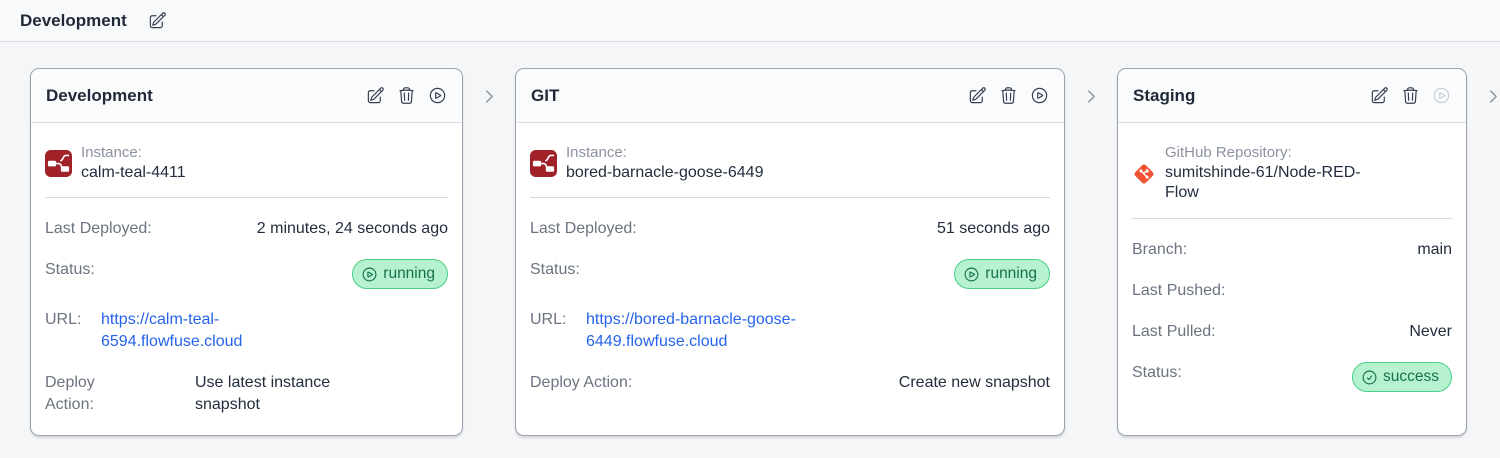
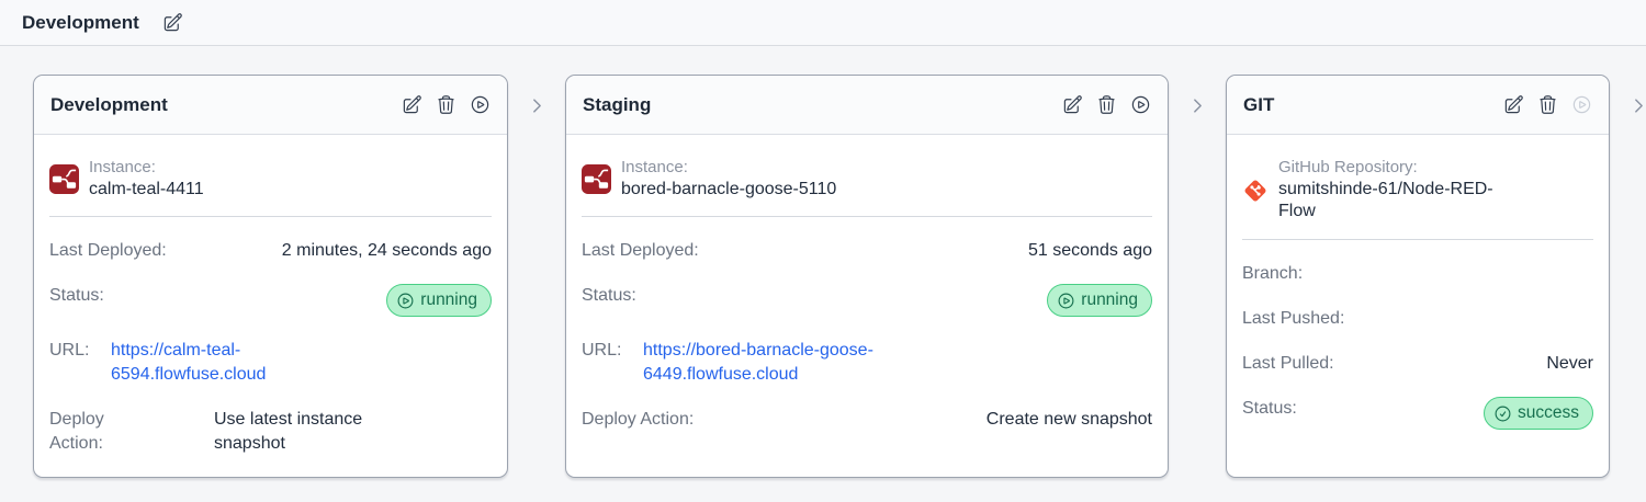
  Development
  Development
  Instance:
  calm-teal-4411
  Last Deployed:
  2 minutes, 24 seconds ago
  Status:
  running
  URL:
  https://calm-teal-6594.flowfuse.cloud
  Deploy Action:
  Use latest instance snapshot
- GIT
+ Staging
  Instance:
- bored-barnacle-goose-6449
+ bored-barnacle-goose-5110
  Last Deployed:
  51 seconds ago
  Status:
  running
  URL:
  https://bored-barnacle-goose-6449.flowfuse.cloud
  Deploy Action:
  Create new snapshot
- Staging
+ GIT
  GitHub Repository:
  sumitshinde-61/Node-RED-Flow
  Branch:
- main
  Last Pushed:
  Last Pulled:
  Never
  Status:
  success
